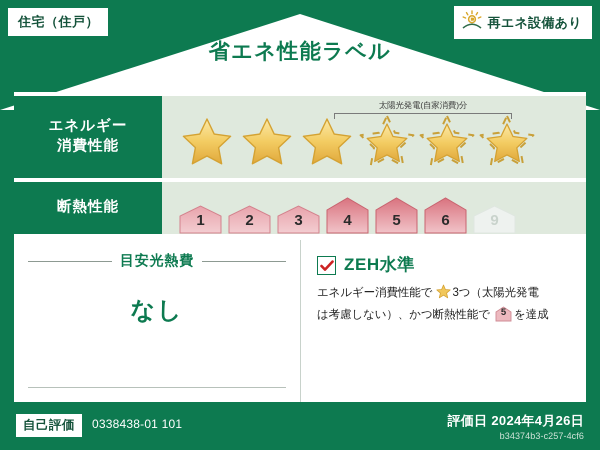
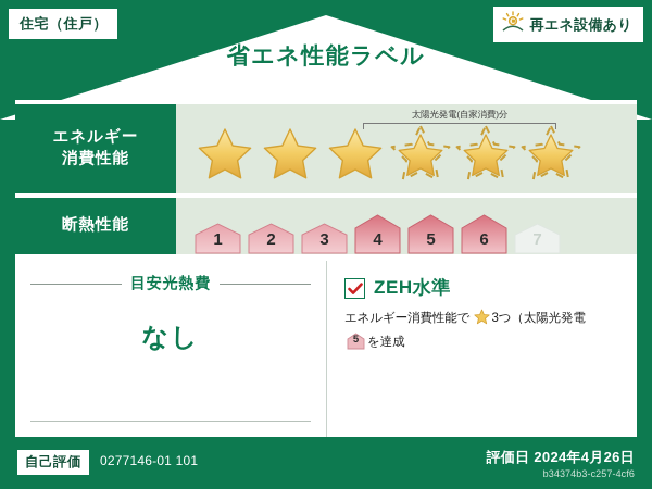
  住宅（住戸）
  再エネ設備あり
  省エネ性能ラベル
  エネルギー
  消費性能
  太陽光発電(自家消費)分
  断熱性能
  1
  2
  3
  4
  5
  6
- 9
+ 7
  目安光熱費
  なし
  ZEH水準
  エネルギー消費性能で 3つ（太陽光発電
- は考慮しない）、かつ断熱性能で
  5
  を達成
  自己評価
- 0338438-01 101
+ 0277146-01 101
  評価日 2024年4月26日
  b34374b3-c257-4cf6
